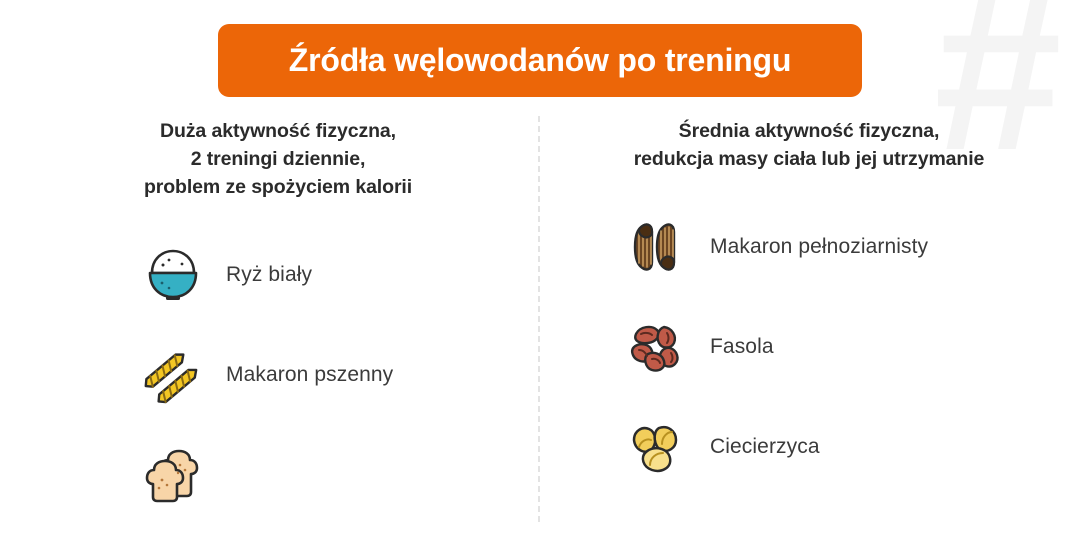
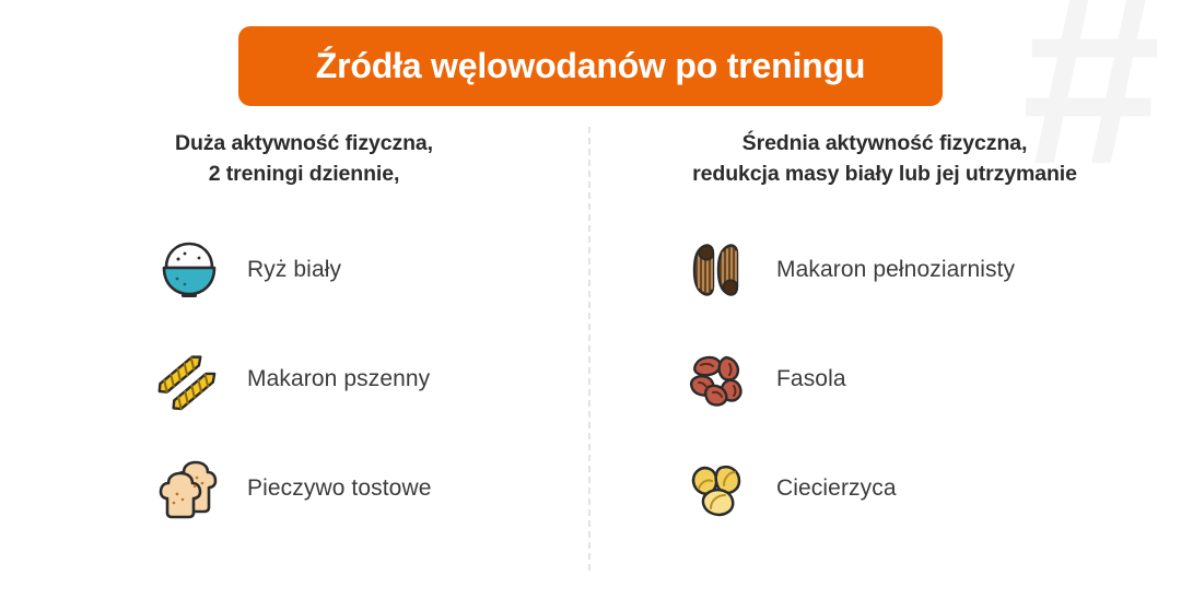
  #
  Źródła węlowodanów po treningu
  Duża aktywność fizyczna,
  2 treningi dziennie,
- problem ze spożyciem kalorii
  Ryż biały
  Makaron pszenny
+ Pieczywo tostowe
  Średnia aktywność fizyczna,
- redukcja masy ciała lub jej utrzymanie
+ redukcja masy biały lub jej utrzymanie
  Makaron pełnoziarnisty
  Fasola
  Ciecierzyca
